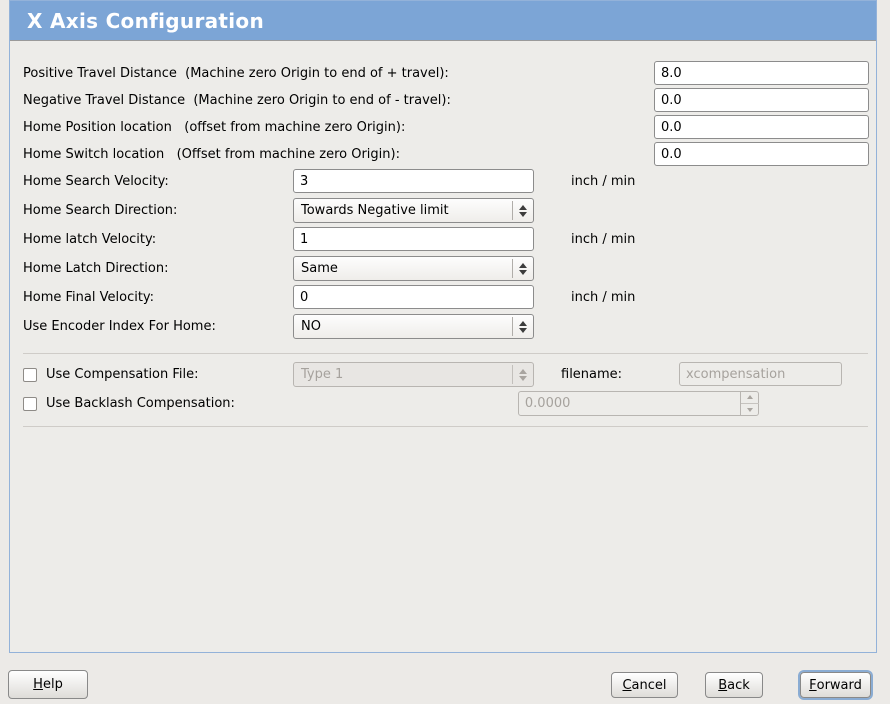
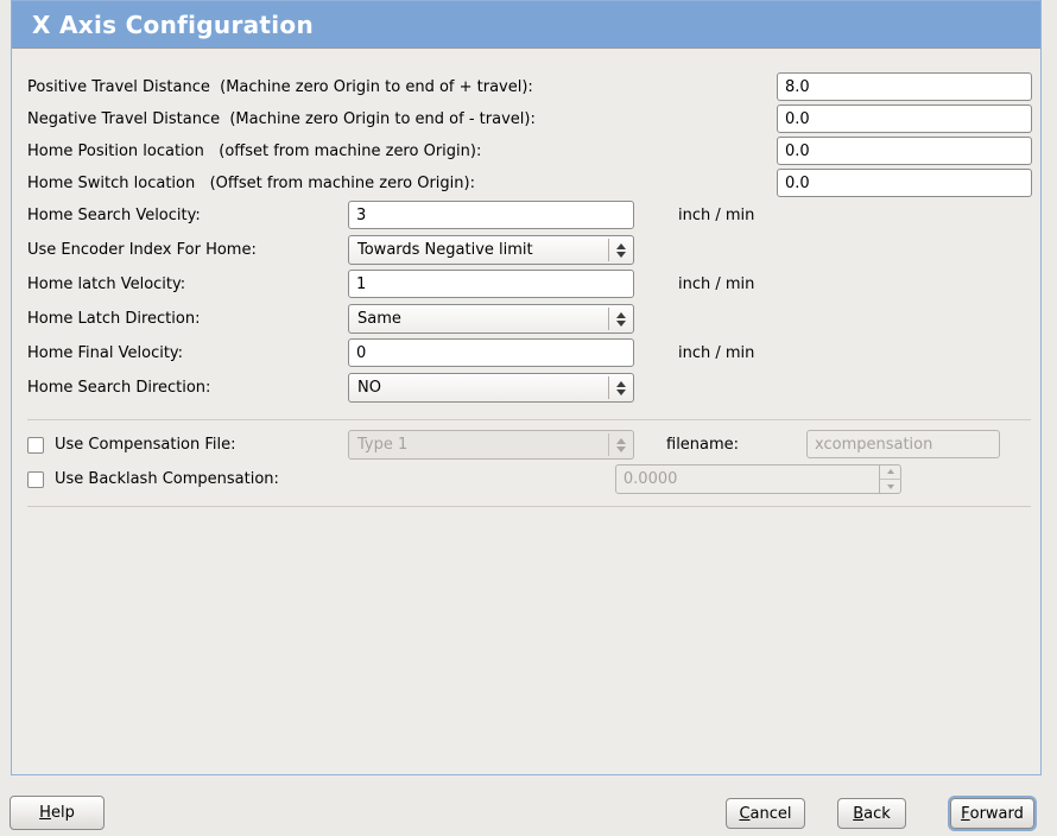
  X Axis Configuration
  Positive Travel Distance (Machine zero Origin to end of + travel):
  8.0
  Negative Travel Distance (Machine zero Origin to end of - travel):
  0.0
  Home Position location (offset from machine zero Origin):
  0.0
  Home Switch location (Offset from machine zero Origin):
  0.0
  Home Search Velocity:
  3
  inch / min
- Home Search Direction:
+ Use Encoder Index For Home:
  Towards Negative limit
  Home latch Velocity:
  1
  inch / min
  Home Latch Direction:
  Same
  Home Final Velocity:
  0
  inch / min
- Use Encoder Index For Home:
+ Home Search Direction:
  NO
  Use Compensation File:
  Type 1
  filename:
  xcompensation
  Use Backlash Compensation:
  0.0000
  H
  elp
  C
  ancel
  B
  ack
  F
  orward
